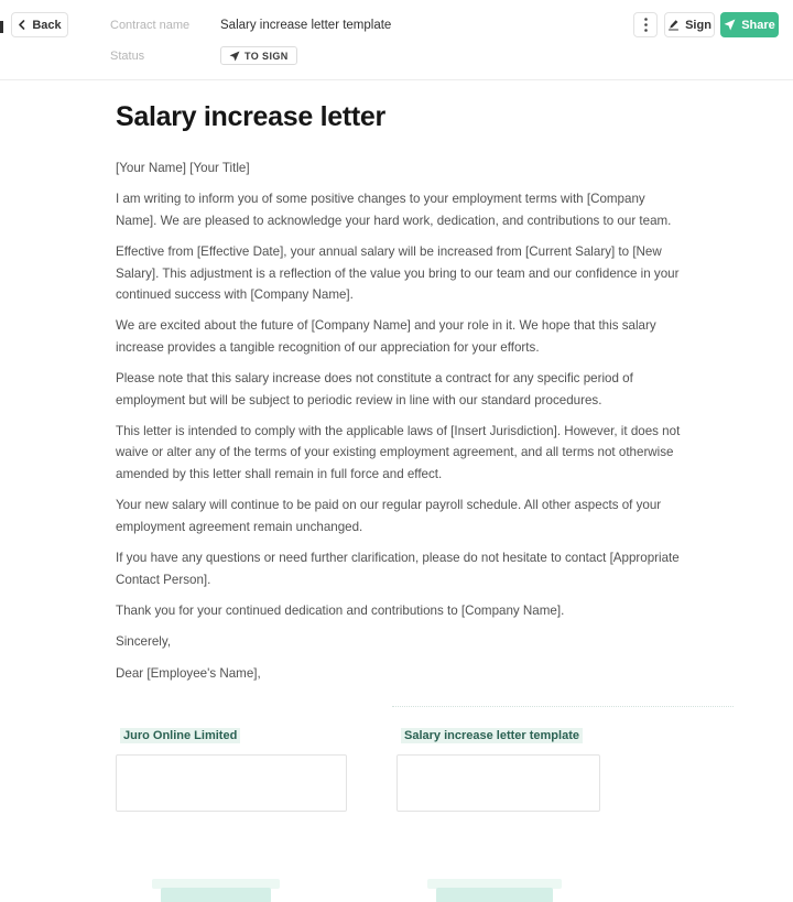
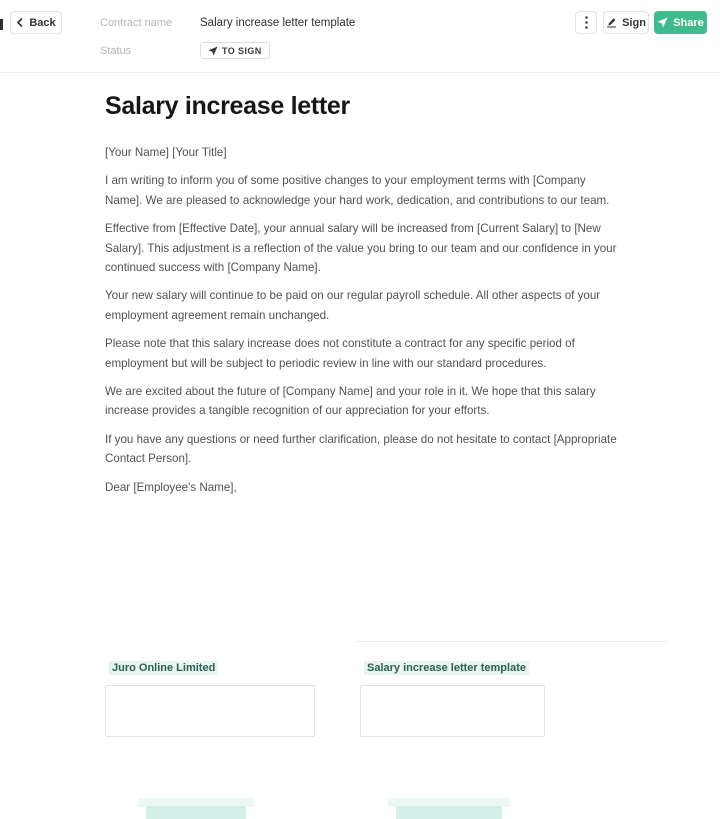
  Back
  Contract name
  Salary increase letter template
  Status
  TO SIGN
  Sign
  Share
  Salary increase letter
  [Your Name] [Your Title]
  I am writing to inform you of some positive changes to your employment terms with [Company Name]. We are pleased to acknowledge your hard work, dedication, and contributions to our team.
  Effective from [Effective Date], your annual salary will be increased from [Current Salary] to [New Salary]. This adjustment is a reflection of the value you bring to our team and our confidence in your continued success with [Company Name].
- We are excited about the future of [Company Name] and your role in it. We hope that this salary increase provides a tangible recognition of our appreciation for your efforts.
+ Your new salary will continue to be paid on our regular payroll schedule. All other aspects of your employment agreement remain unchanged.
  Please note that this salary increase does not constitute a contract for any specific period of employment but will be subject to periodic review in line with our standard procedures.
- This letter is intended to comply with the applicable laws of [Insert Jurisdiction]. However, it does not waive or alter any of the terms of your existing employment agreement, and all terms not otherwise amended by this letter shall remain in full force and effect.
- Your new salary will continue to be paid on our regular payroll schedule. All other aspects of your employment agreement remain unchanged.
+ We are excited about the future of [Company Name] and your role in it. We hope that this salary increase provides a tangible recognition of our appreciation for your efforts.
  If you have any questions or need further clarification, please do not hesitate to contact [Appropriate Contact Person].
- Thank you for your continued dedication and contributions to [Company Name].
- Sincerely,
  Dear [Employee's Name],
  Juro Online Limited
  Salary increase letter template
